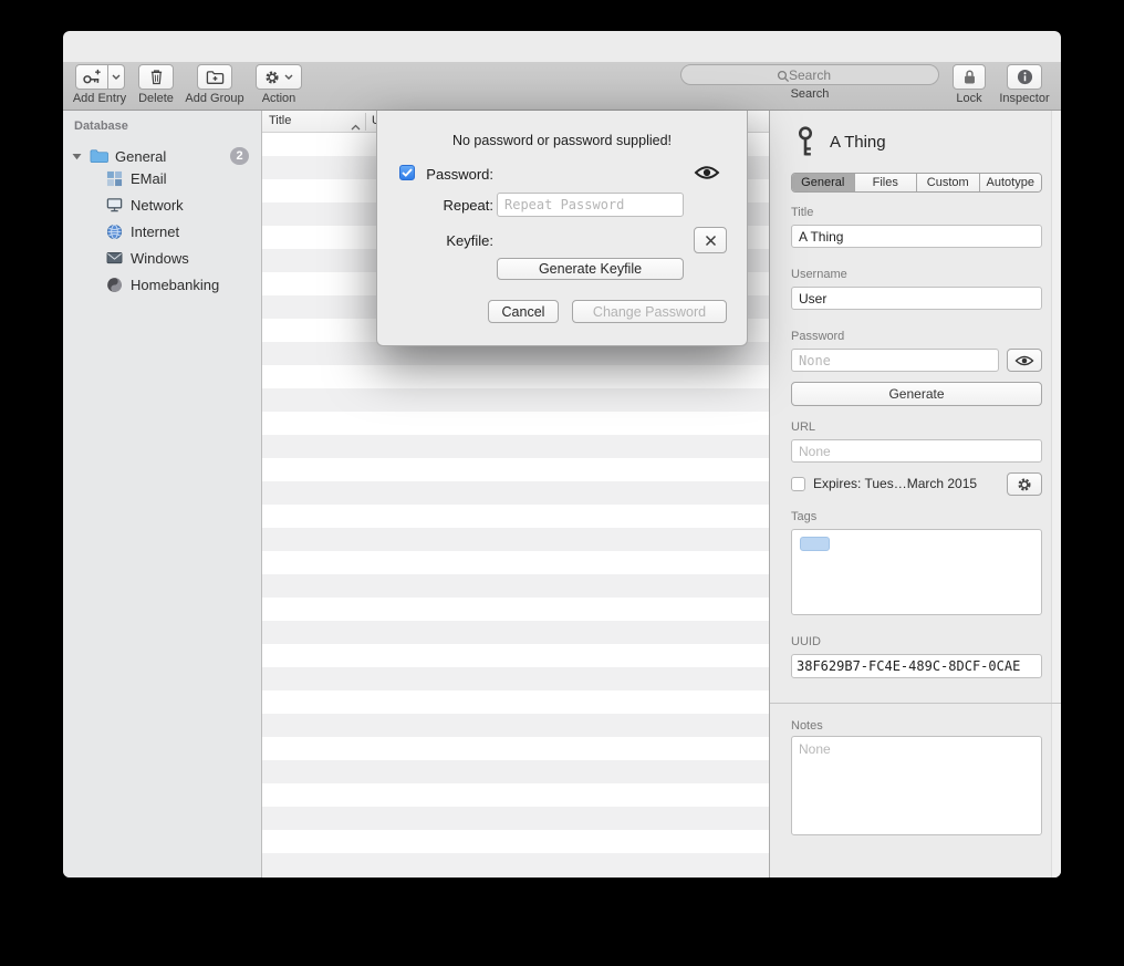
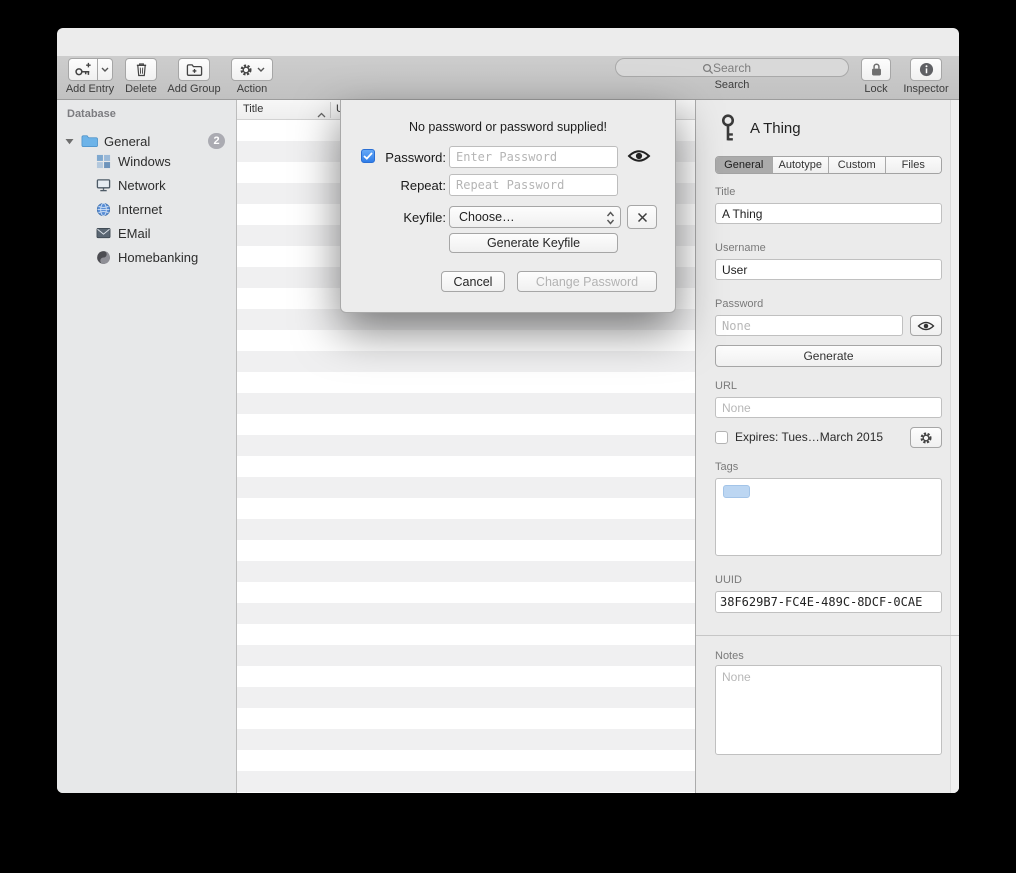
  Add Entry
  Delete
  Add Group
  Action
  Search
  Search
  Lock
  Inspector
  Database
  General
  2
- EMail
+ Windows
  Network
  Internet
- Windows
+ EMail
  Homebanking
  Title
  A Thing
  General
- Files
+ Autotype
  Custom
- Autotype
+ Files
  Title
  A Thing
  Username
  User
  Password
  None
  Generate
  URL
  None
  Expires: Tues…March 2015
  Tags
  UUID
  38F629B7-FC4E-489C-8DCF-0CAE
  Notes
  None
  No password or password supplied!
  Password:
+ Enter Password
  Repeat:
  Repeat Password
  Keyfile:
+ Choose…
  Generate Keyfile
  Cancel
  Change Password
